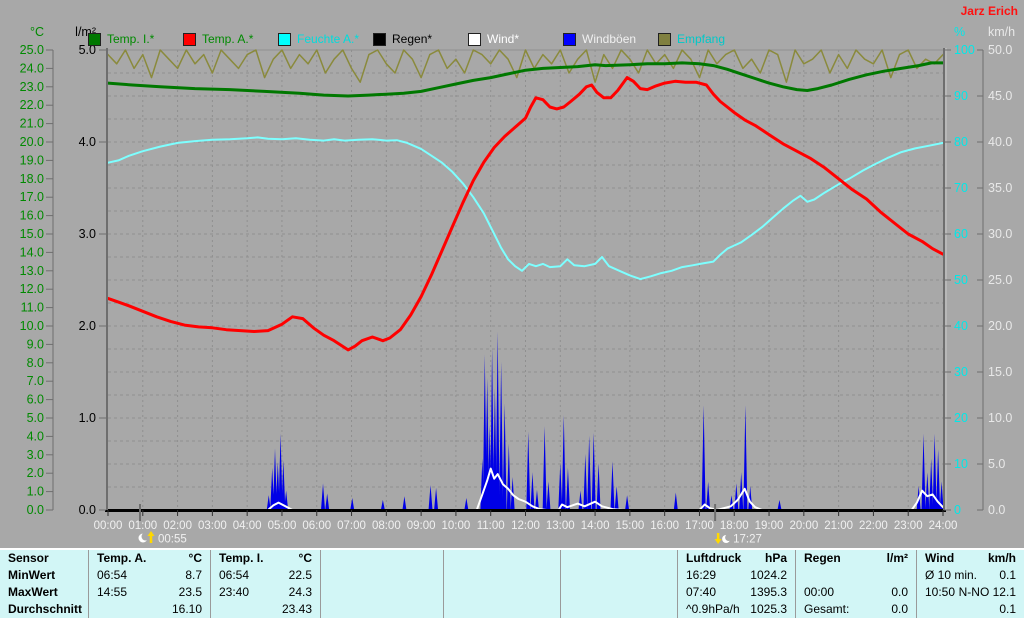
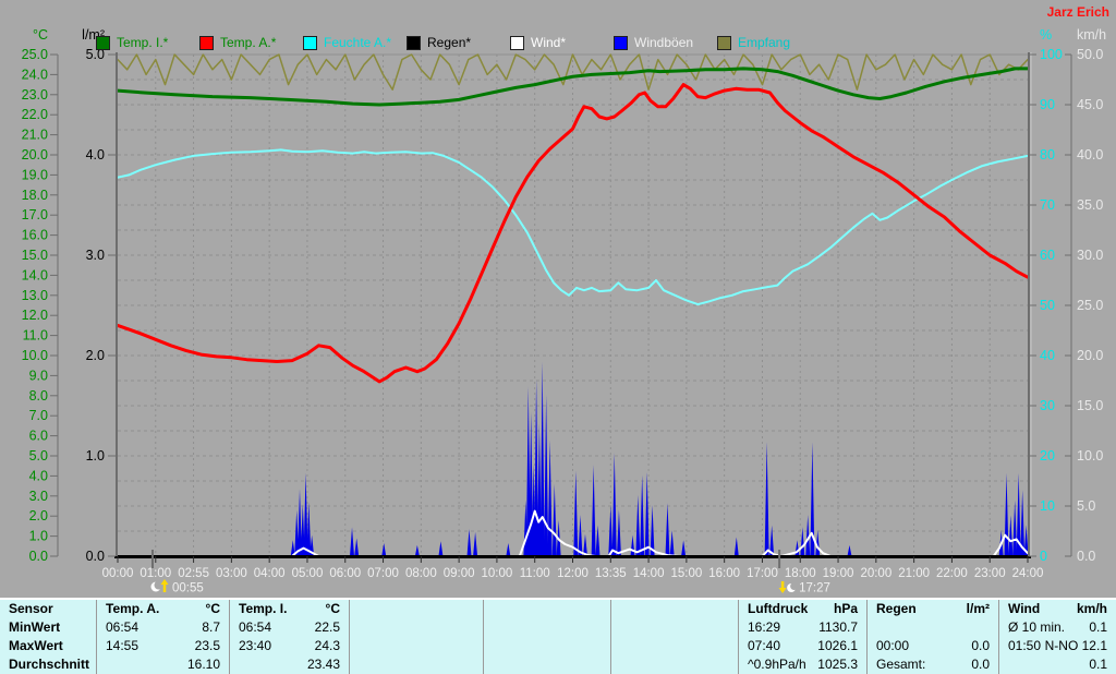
  0.0
  1.0
  2.0
  3.0
  4.0
  5.0
  6.0
  7.0
  8.0
  9.0
  10.0
  11.0
  12.0
  13.0
  14.0
  15.0
  16.0
  17.0
  18.0
  19.0
  20.0
  21.0
  22.0
  23.0
  24.0
  25.0
  °C
  0.0
  1.0
  2.0
  3.0
  4.0
  5.0
  l/m
  0
  10
  20
  30
  40
  50
  60
  70
  80
  90
  100
  %
  0.0
  5.0
  10.0
  15.0
  20.0
  25.0
  30.0
  35.0
  40.0
  45.0
  50.0
  km/h
  00:00
  01:00
- 02:00
+ 02:55
  03:00
  04:00
  05:00
  06:00
  07:00
  08:00
  09:00
  10:00
  11:00
  12:00
- 13:00
+ 13:35
  14:00
  15:00
  16:00
  17:00
  18:00
  19:00
  20:00
  21:00
  22:00
  23:00
  24:00
  00:55
  17:27
  Jarz Erich
  Temp. I.*
  Temp. A.*
  Feuchte A.*
  Regen*
  Wind*
  Windböen
  Empfang
  Sensor
  MinWert
  MaxWert
  Durchschnitt
  Temp. A.
  °C
  06:54
  8.7
  14:55
  23.5
  16.10
  Temp. I.
  °C
  06:54
  22.5
  23:40
  24.3
  23.43
  Luftdruck
  hPa
  16:29
- 1024.2
+ 1130.7
  07:40
- 1395.3
+ 1026.1
  ^0.9hPa/h
  1025.3
  Regen
  l/m²
  00:00
  0.0
  Gesamt:
  0.0
  Wind
  km/h
  Ø 10 min.
  0.1
- 10:50
+ 01:50
  N-NO 12.1
  0.1
